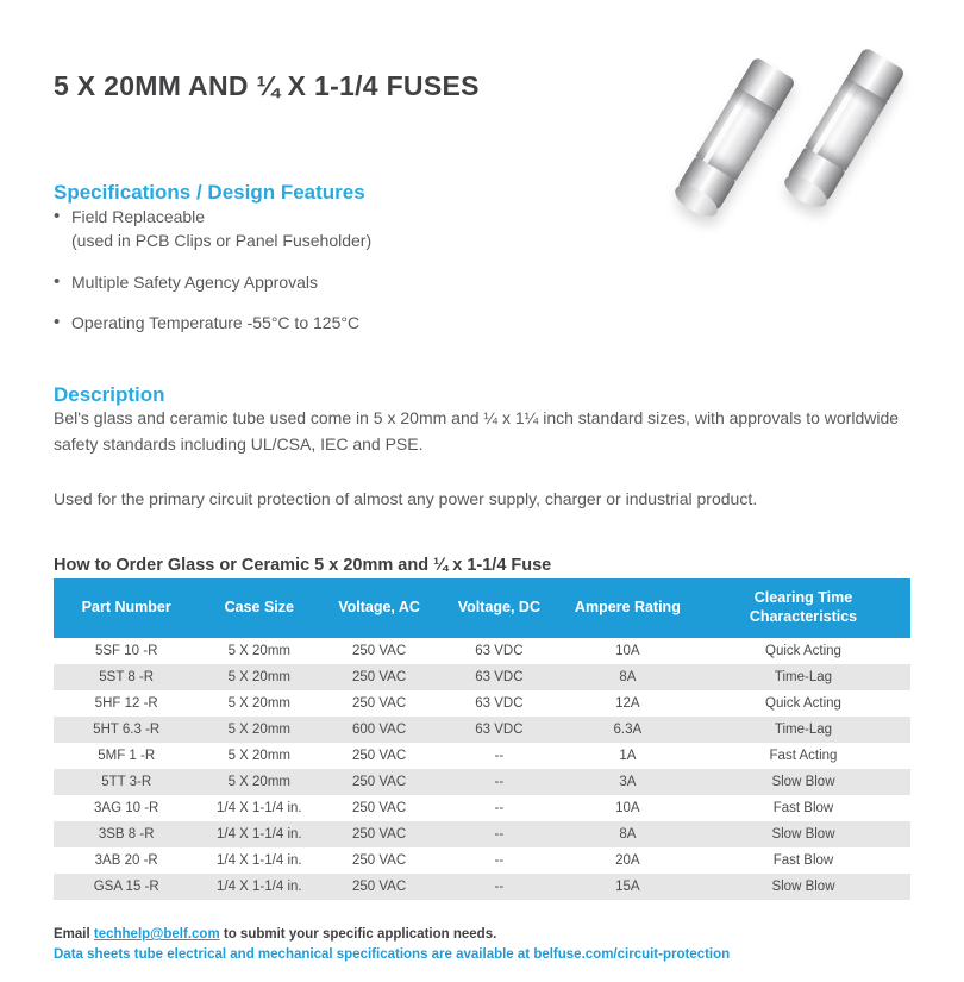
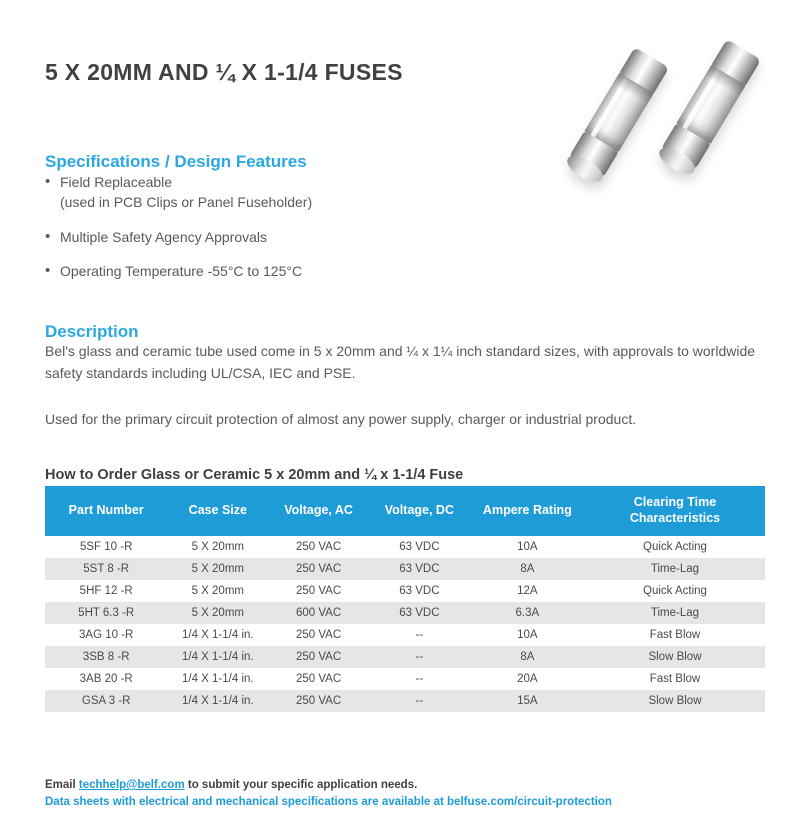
  5 X 20MM AND ¼ X 1-1/4 FUSES
  Specifications / Design Features
  Field Replaceable
  (used in PCB Clips or Panel Fuseholder)
  Multiple Safety Agency Approvals
  Operating Temperature -55°C to 125°C
  Description
  Bel's glass and ceramic tube used come in 5 x 20mm and ¼ x 1¼ inch standard sizes, with approvals to worldwide safety standards including UL/CSA, IEC and PSE.
  Used for the primary circuit protection of almost any power supply, charger or industrial product.
  How to Order Glass or Ceramic 5 x 20mm and ¼ x 1-1/4 Fuse
  Part Number	Case Size	Voltage, AC	Voltage, DC	Ampere Rating	Clearing Time Characteristics
  5SF 10 -R	5 X 20mm	250 VAC	63 VDC	10A	Quick Acting
  5ST 8 -R	5 X 20mm	250 VAC	63 VDC	8A	Time-Lag
  5HF 12 -R	5 X 20mm	250 VAC	63 VDC	12A	Quick Acting
  5HT 6.3 -R	5 X 20mm	600 VAC	63 VDC	6.3A	Time-Lag
- 5MF 1 -R	5 X 20mm	250 VAC	--	1A	Fast Acting
- 5TT 3-R	5 X 20mm	250 VAC	--	3A	Slow Blow
  3AG 10 -R	1/4 X 1-1/4 in.	250 VAC	--	10A	Fast Blow
  3SB 8 -R	1/4 X 1-1/4 in.	250 VAC	--	8A	Slow Blow
  3AB 20 -R	1/4 X 1-1/4 in.	250 VAC	--	20A	Fast Blow
- GSA 15 -R	1/4 X 1-1/4 in.	250 VAC	--	15A	Slow Blow
+ GSA 3 -R	1/4 X 1-1/4 in.	250 VAC	--	15A	Slow Blow
  Email techhelp@belf.com to submit your specific application needs.
- Data sheets tube electrical and mechanical specifications are available at belfuse.com/circuit-protection
+ Data sheets with electrical and mechanical specifications are available at belfuse.com/circuit-protection
